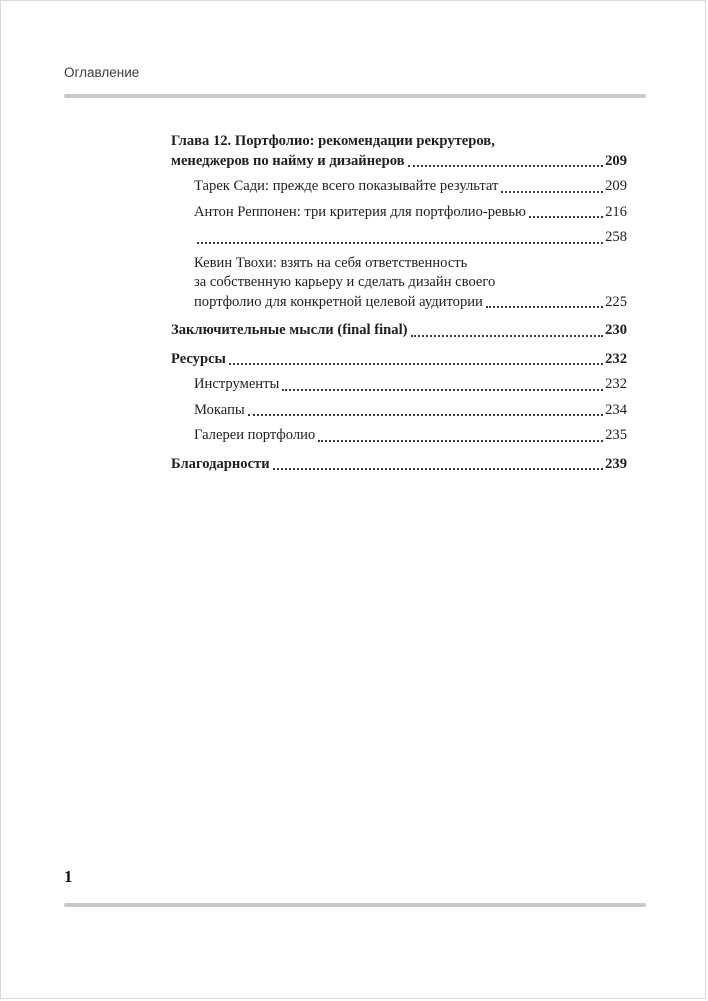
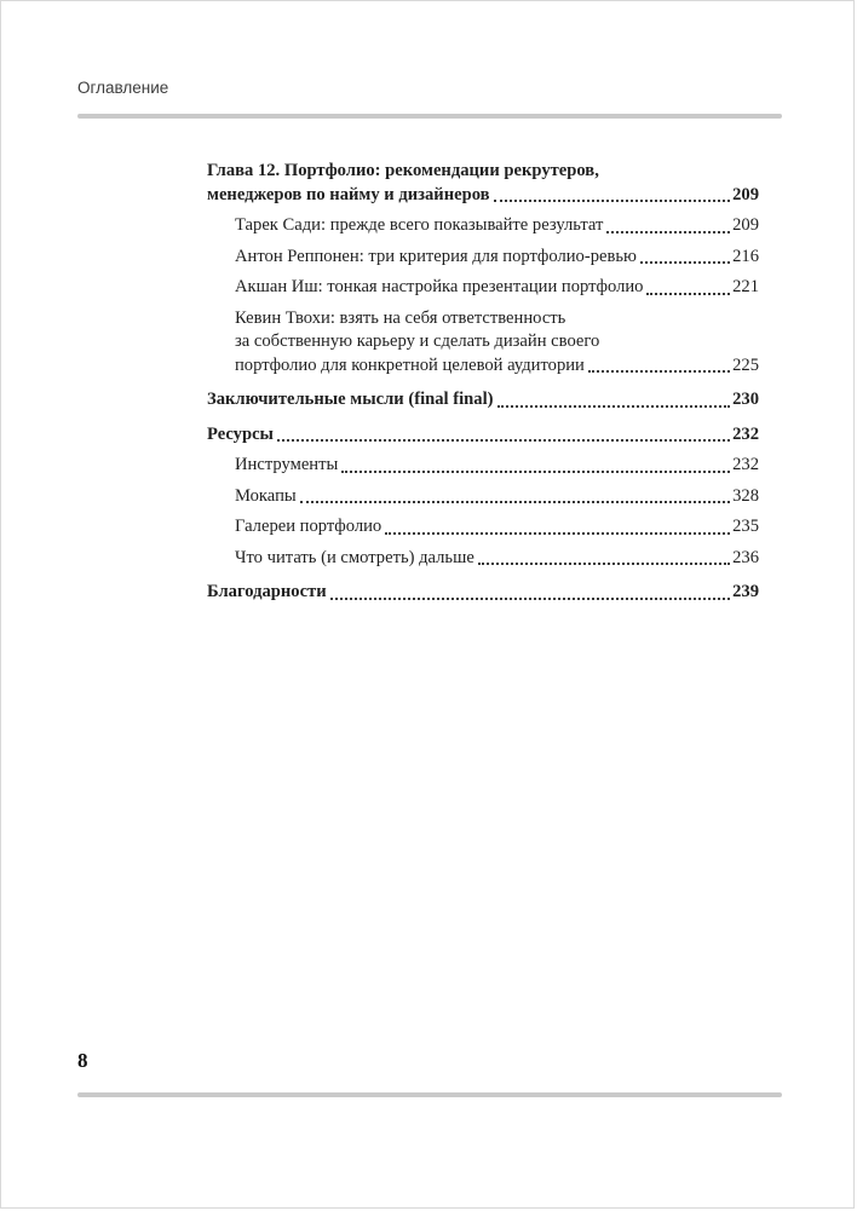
  Оглавление
  Глава 12. Портфолио: рекомендации рекрутеров,
  менеджеров по найму и дизайнеров
  209
  Тарек Сади: прежде всего показывайте результат
  209
  Антон Реппонен: три критерия для портфолио-ревью
  216
+ Акшан Иш: тонкая настройка презентации портфолио
- 258
+ 221
  Кевин Твохи: взять на себя ответственность
  за собственную карьеру и сделать дизайн своего
  портфолио для конкретной целевой аудитории
  225
  Заключительные мысли (final final)
  230
  Ресурсы
  232
  Инструменты
  232
  Мокапы
- 234
+ 328
  Галереи портфолио
  235
+ Что читать (и смотреть) дальше
+ 236
  Благодарности
  239
- 1
+ 8
